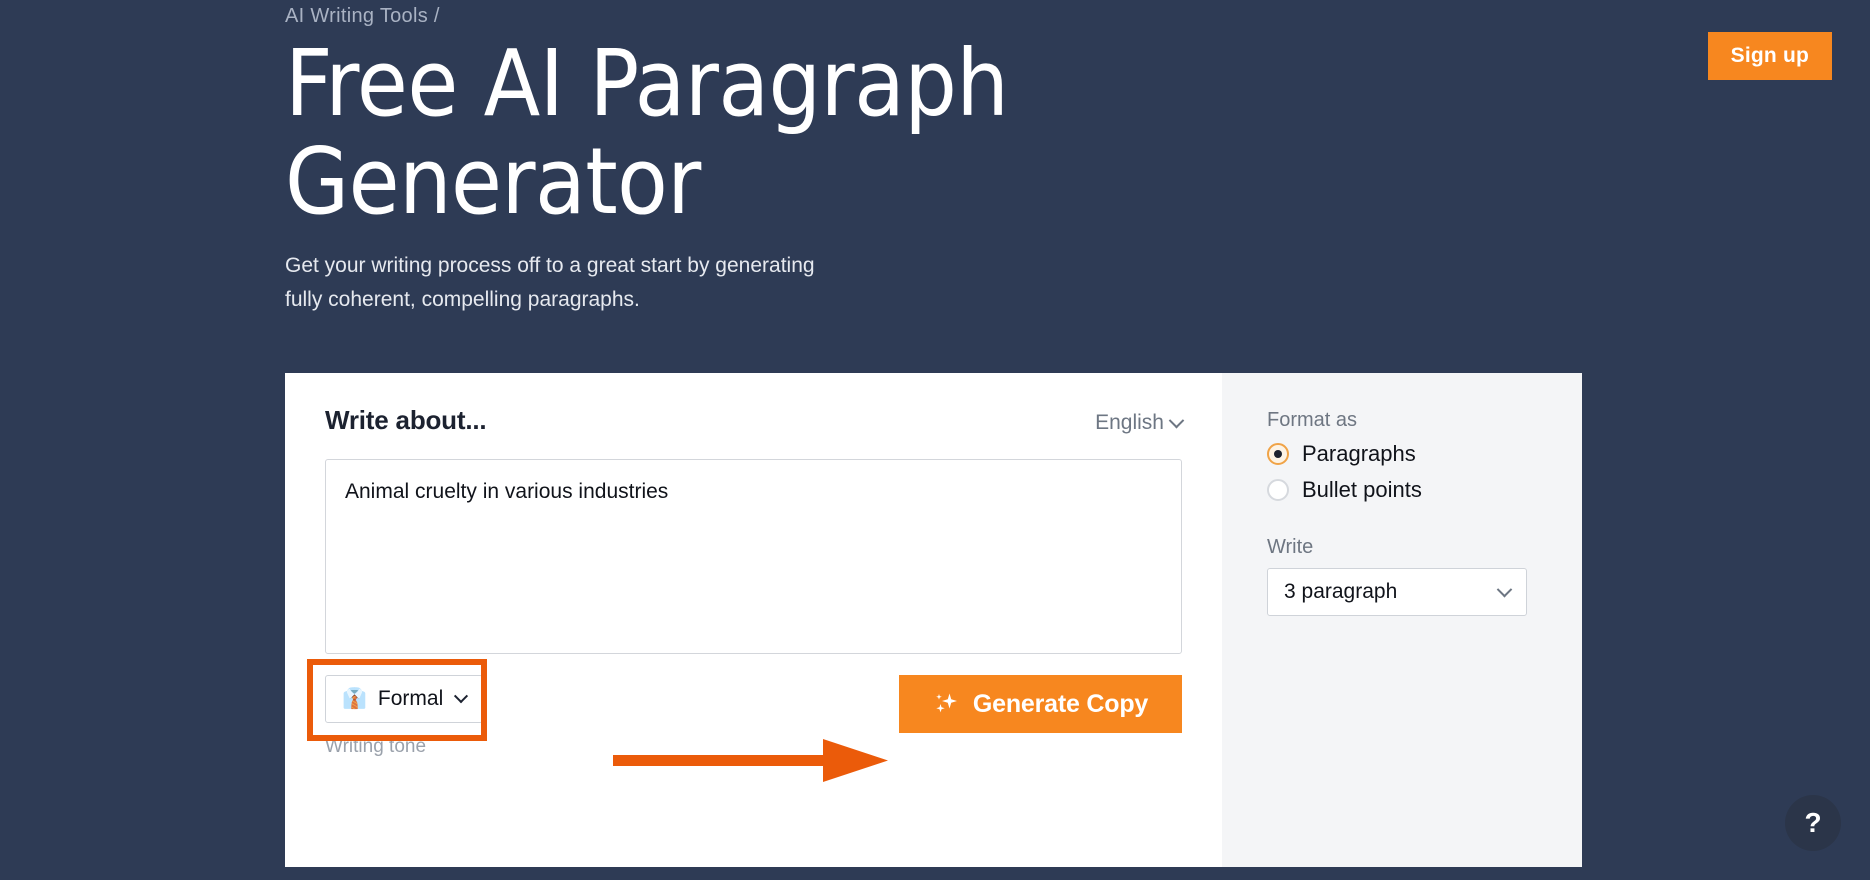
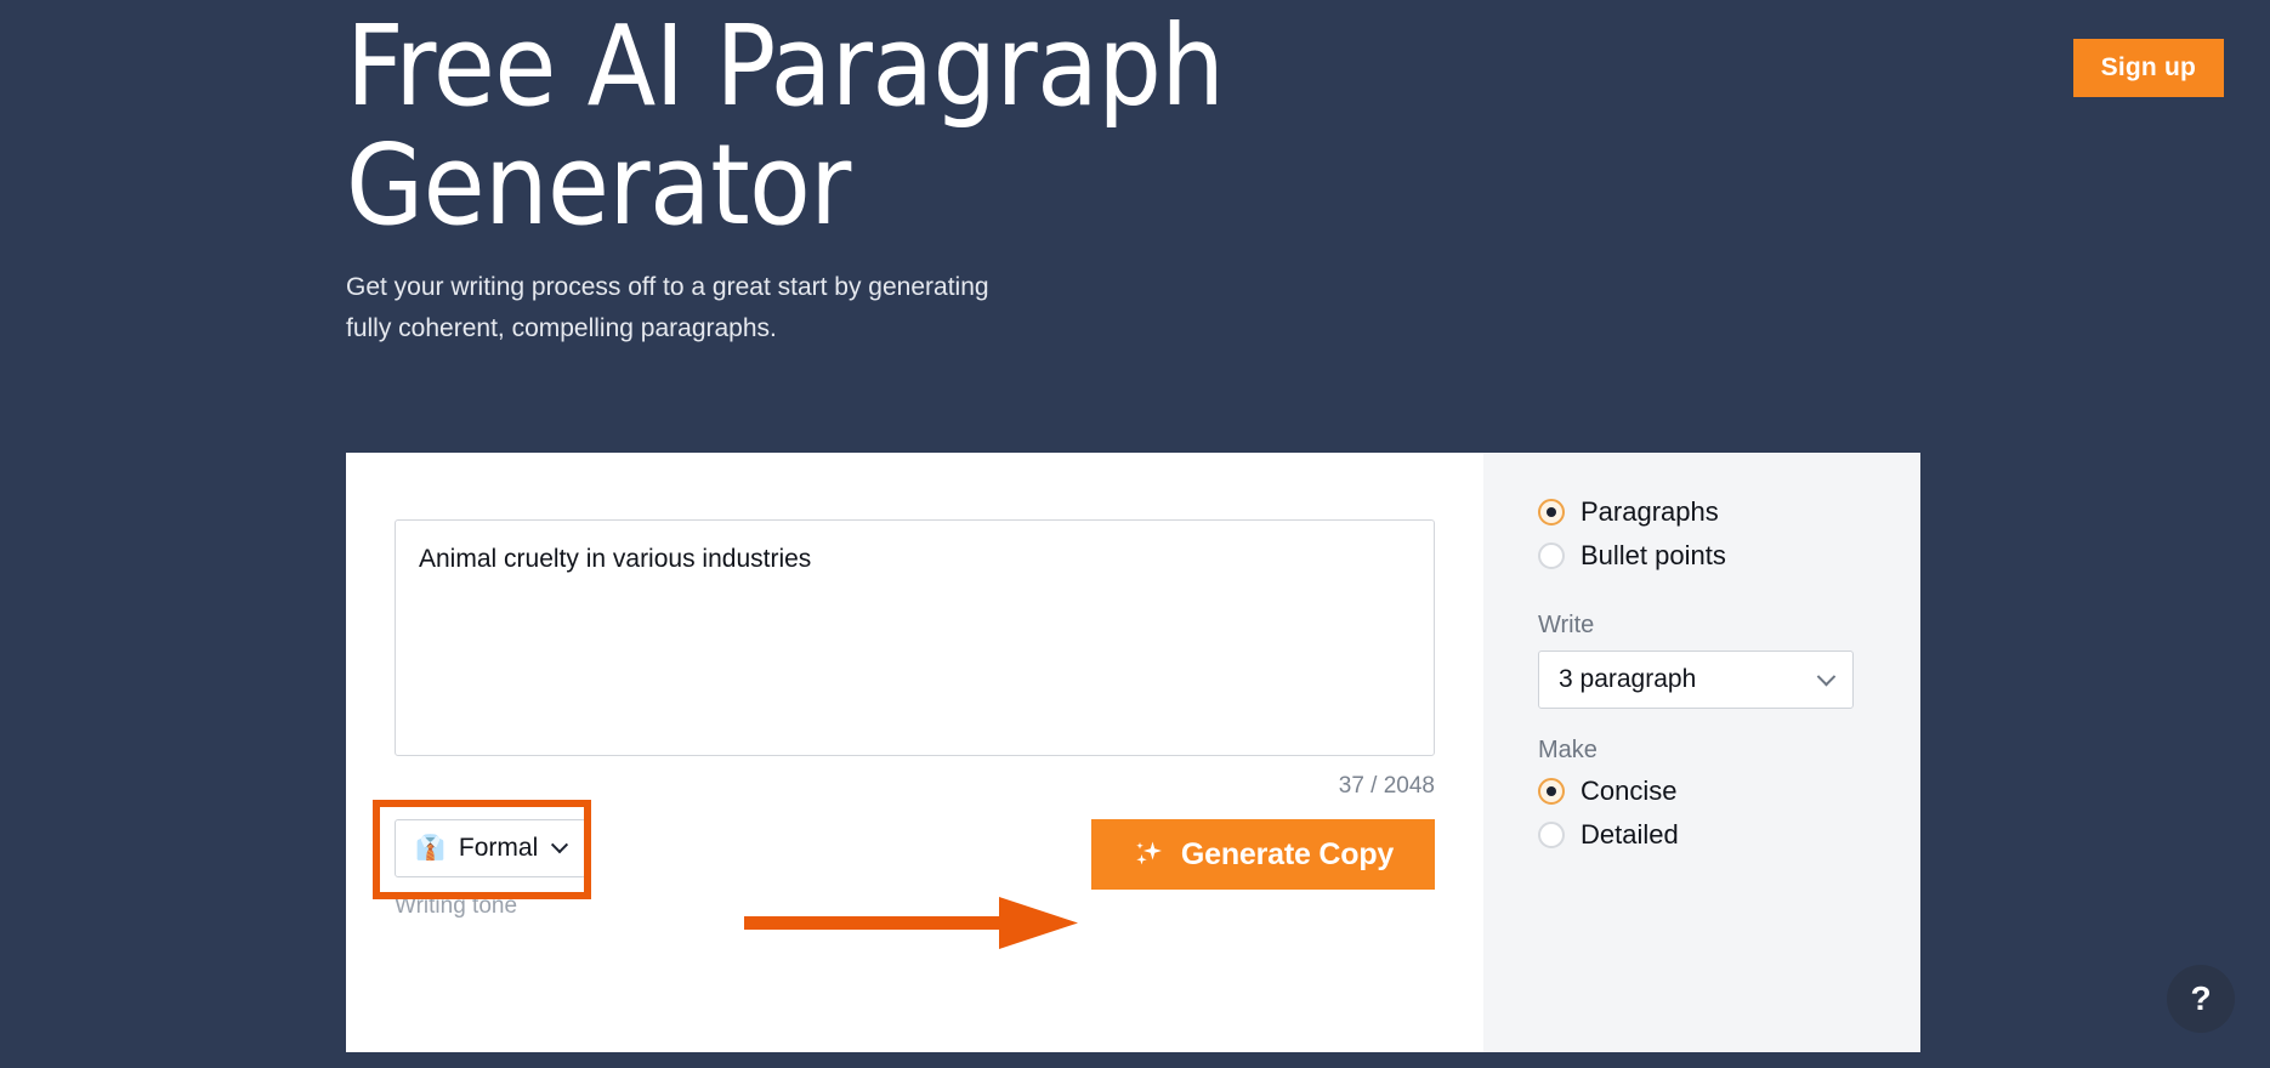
- AI Writing Tools /
  Free AI Paragraph Generator
  Get your writing process off to a great start by generating fully coherent, compelling paragraphs.
  Sign up
- Write about...
- English
  Animal cruelty in various industries
+ 37 / 2048
  👔
  Formal
  Writing tone
  Generate Copy
- Format as
  Paragraphs
  Bullet points
  Write
  3 paragraph
+ Make
+ Concise
+ Detailed
  ?
